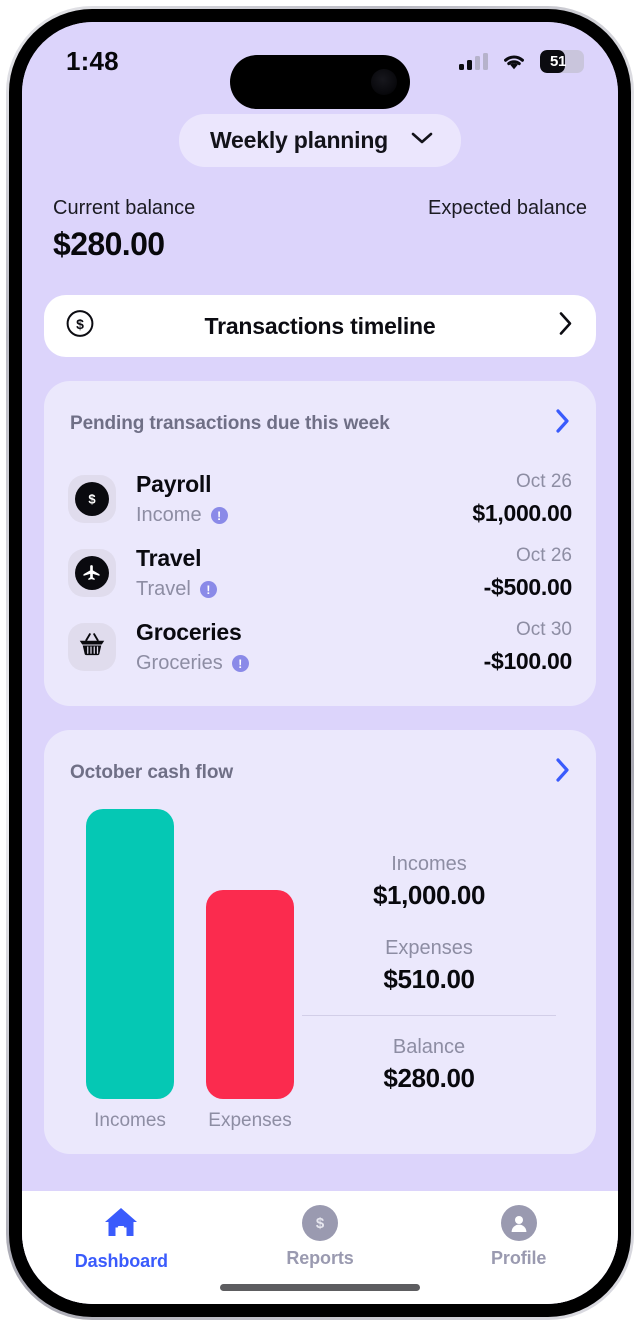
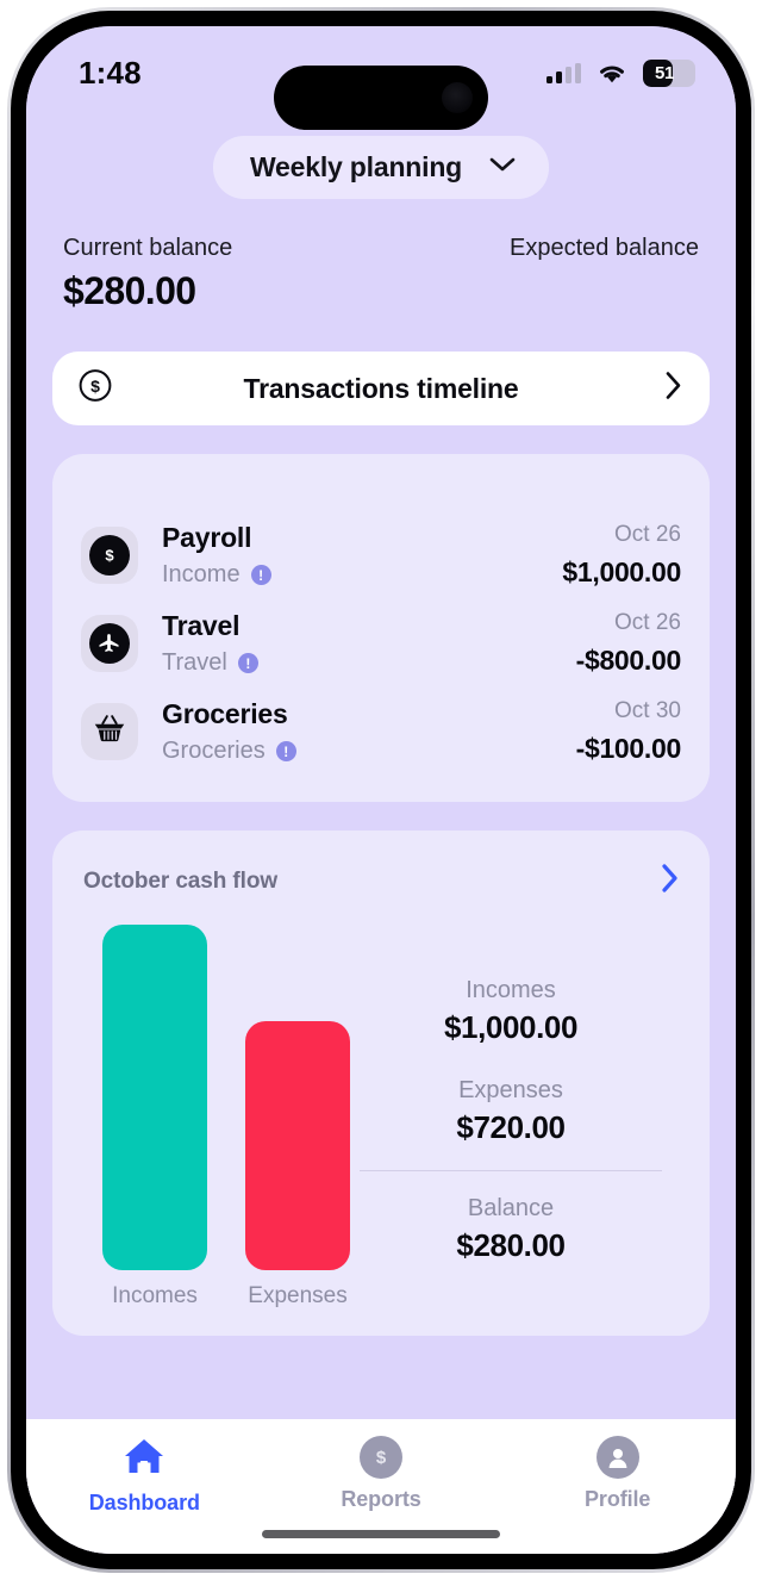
  1:48
  51
  Weekly planning
  Current balance
  $280.00
  Expected balance
  $
  Transactions timeline
- Pending transactions due this week
  $
  Payroll
  Income
  !
  Oct 26
  $1,000.00
  Travel
  Travel
  !
  Oct 26
- -$500.00
+ -$800.00
  Groceries
  Groceries
  !
  Oct 30
  -$100.00
  October cash flow
  Incomes
  Expenses
  Incomes
  $1,000.00
  Expenses
- $510.00
+ $720.00
  Balance
  $280.00
  Dashboard
  $
  Reports
  Profile
